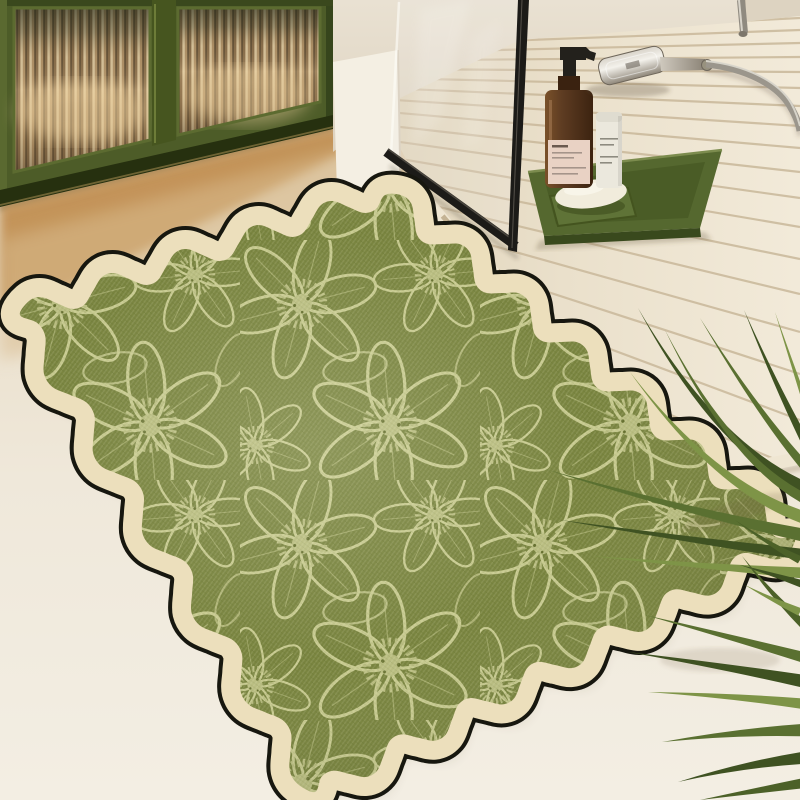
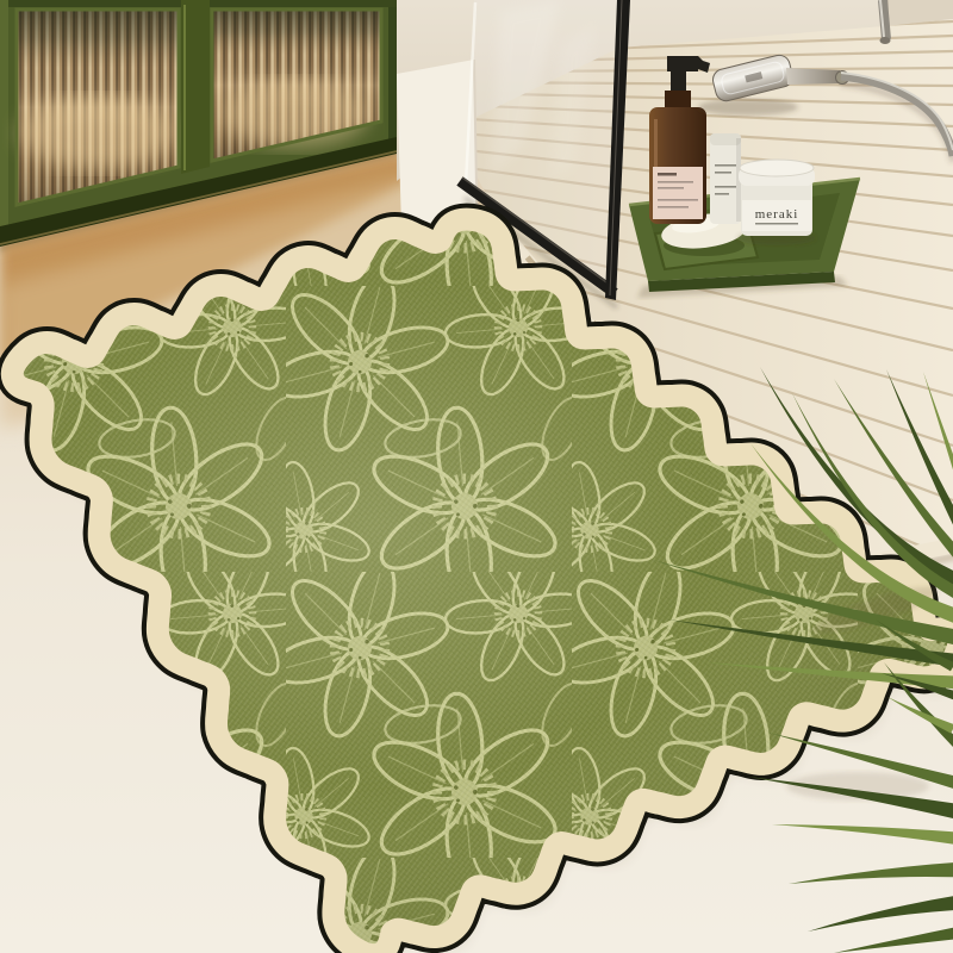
+ meraki
